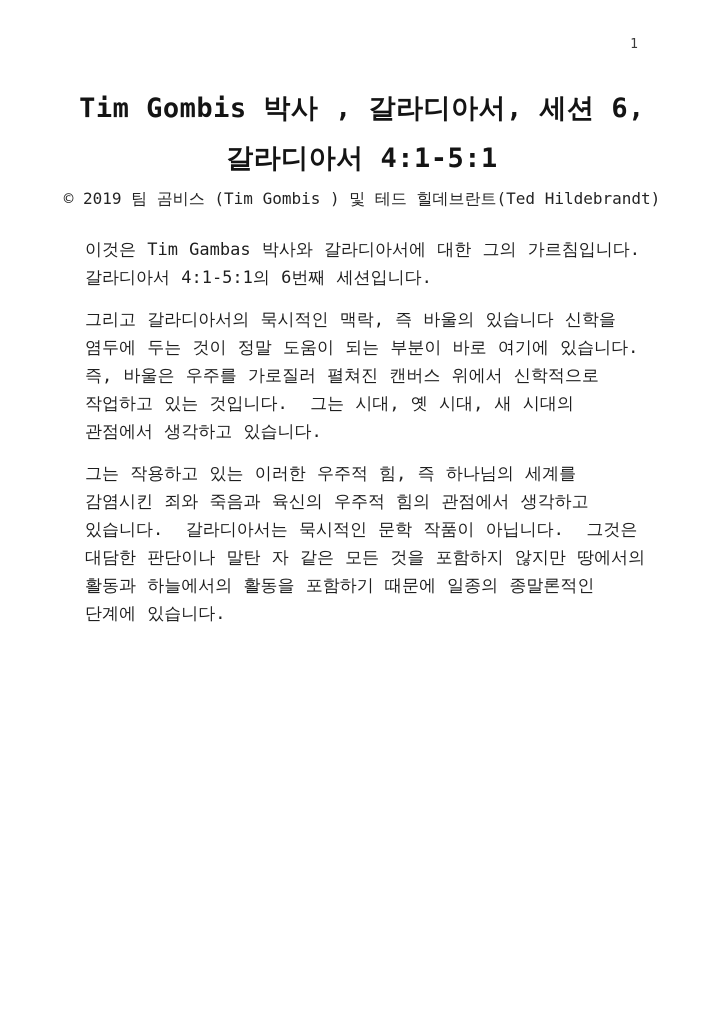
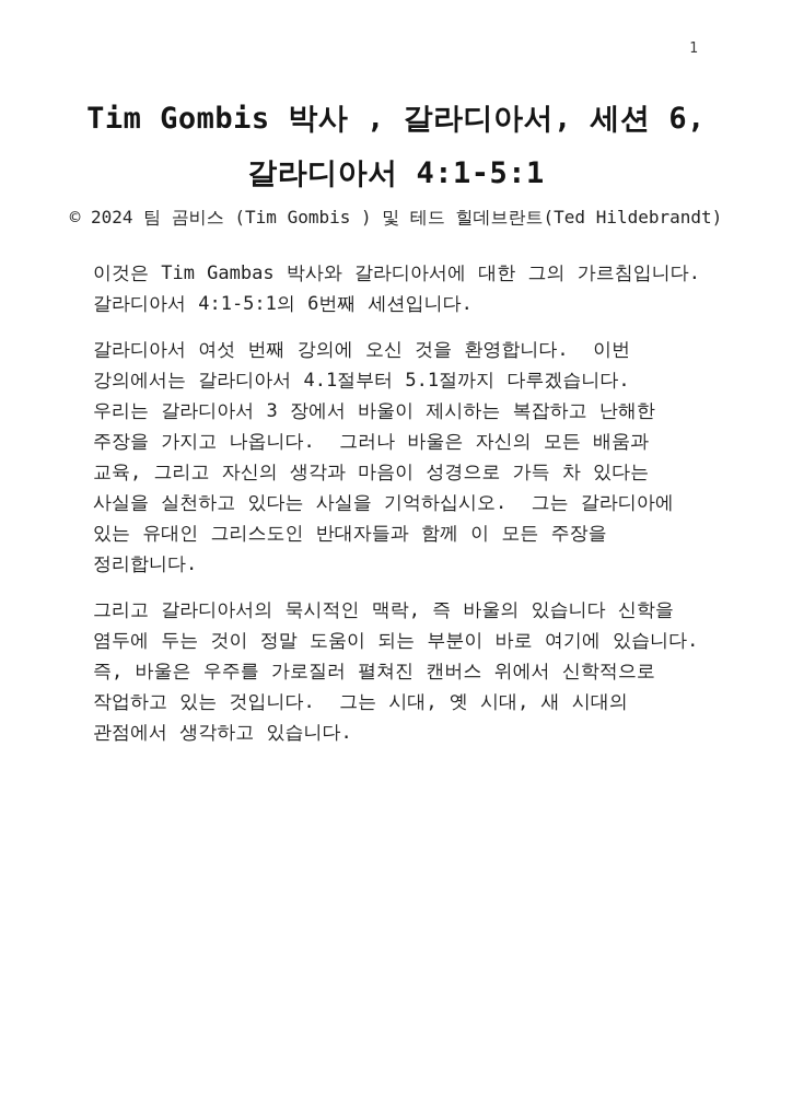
  1
  Tim Gombis 박사 , 갈라디아서, 세션 6,
  갈라디아서 4:1-5:1
- © 2019 팀 곰비스 (Tim Gombis ) 및 테드 힐데브란트(Ted Hildebrandt)
+ © 2024 팀 곰비스 (Tim Gombis ) 및 테드 힐데브란트(Ted Hildebrandt)
  이것은 Tim Gambas 박사와 갈라디아서에 대한 그의 가르침입니다. 갈라디아서 4:1-5:1의 6번째 세션입니다.
+ 갈라디아서 여섯 번째 강의에 오신 것을 환영합니다. 이번 강의에서는 갈라디아서 4.1절부터 5.1절까지 다루겠습니다. 우리는 갈라디아서 3 장에서 바울이 제시하는 복잡하고 난해한 주장을 가지고 나옵니다. 그러나 바울은 자신의 모든 배움과 교육, 그리고 자신의 생각과 마음이 성경으로 가득 차 있다는 사실을 실천하고 있다는 사실을 기억하십시오. 그는 갈라디아에 있는 유대인 그리스도인 반대자들과 함께 이 모든 주장을 정리합니다.
  그리고 갈라디아서의 묵시적인 맥락, 즉 바울의 있습니다 신학을 염두에 두는 것이 정말 도움이 되는 부분이 바로 여기에 있습니다. 즉, 바울은 우주를 가로질러 펼쳐진 캔버스 위에서 신학적으로 작업하고 있는 것입니다. 그는 시대, 옛 시대, 새 시대의 관점에서 생각하고 있습니다.
- 그는 작용하고 있는 이러한 우주적 힘, 즉 하나님의 세계를 감염시킨 죄와 죽음과 육신의 우주적 힘의 관점에서 생각하고 있습니다. 갈라디아서는 묵시적인 문학 작품이 아닙니다. 그것은 대담한 판단이나 말탄 자 같은 모든 것을 포함하지 않지만 땅에서의 활동과 하늘에서의 활동을 포함하기 때문에 일종의 종말론적인 단계에 있습니다.
